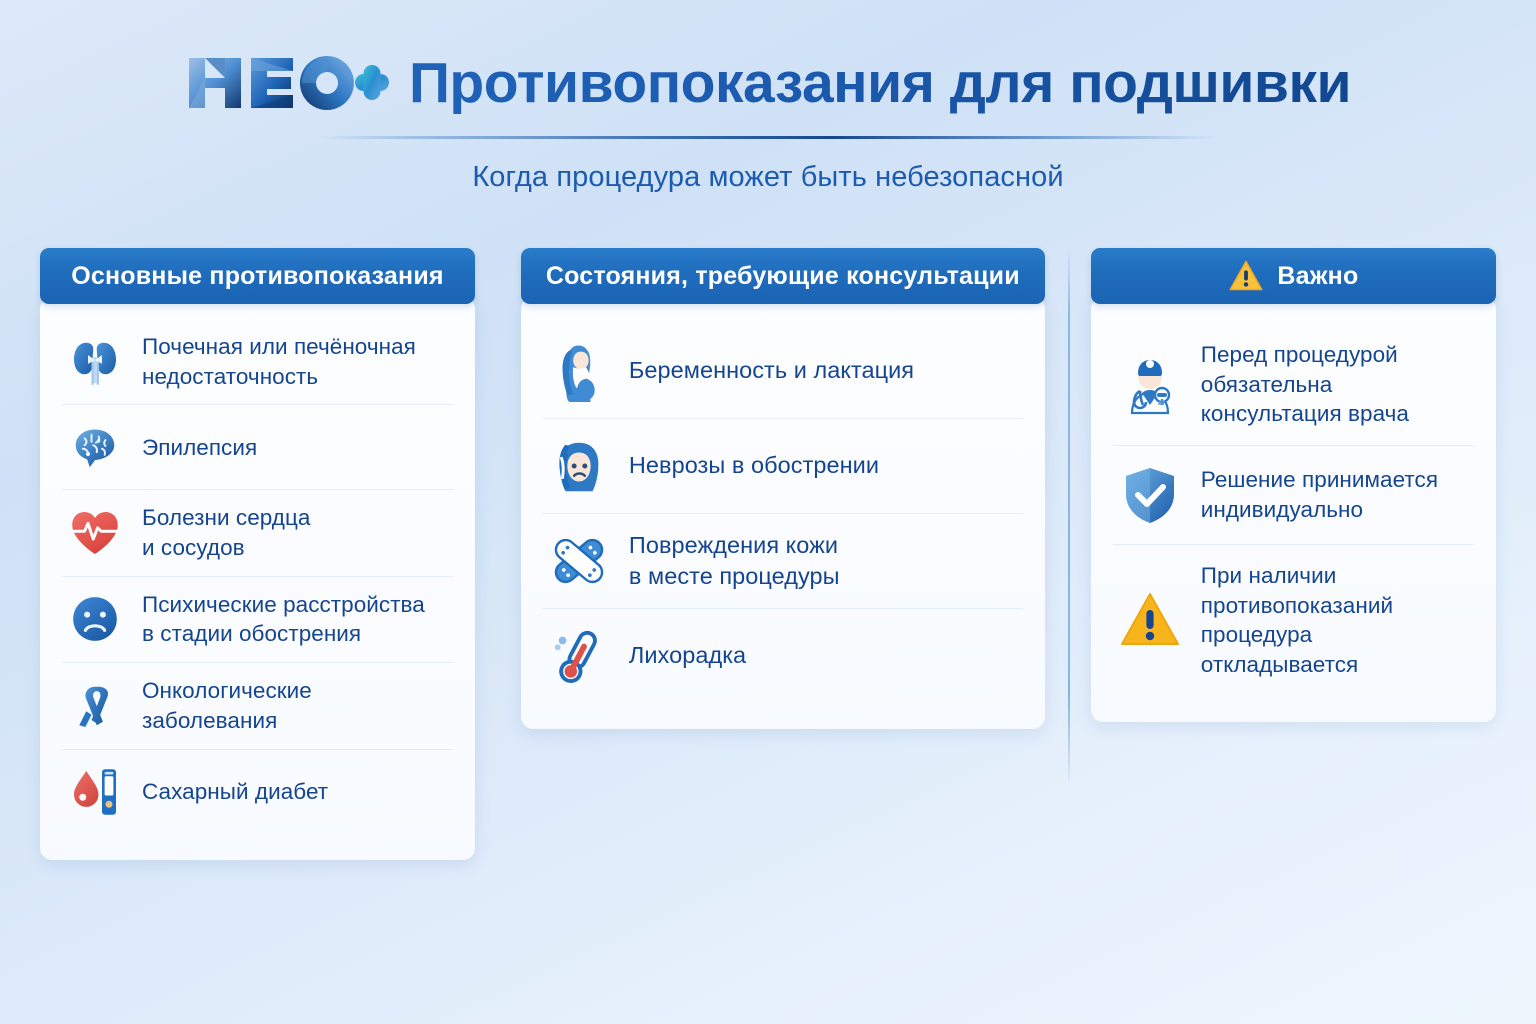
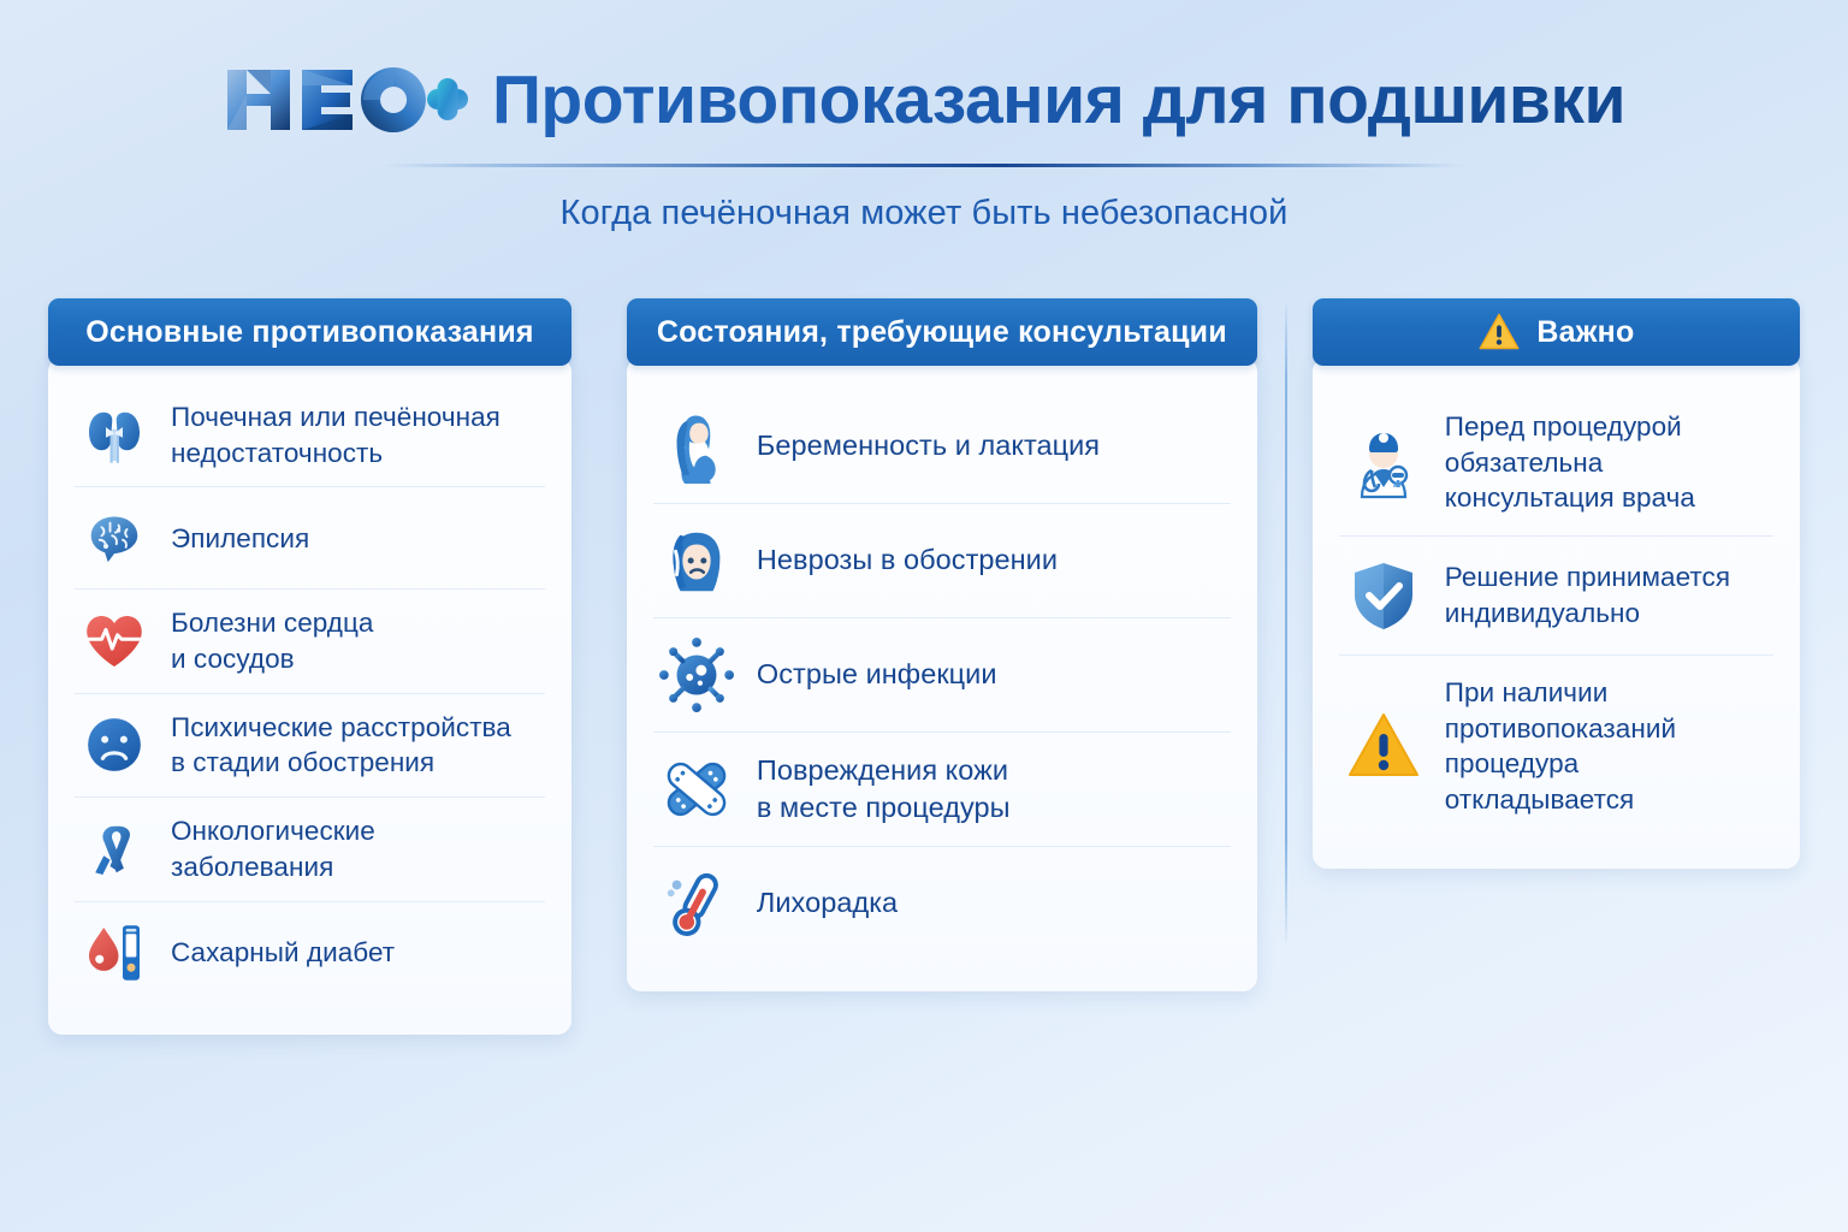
  Противопоказания для подшивки
- Когда процедура может быть небезопасной
+ Когда печёночная может быть небезопасной
  Основные противопоказания
  Почечная или печёночная недостаточность
  Эпилепсия
  Болезни сердца
  и сосудов
  Психические расстройства
  в стадии обострения
  Онкологические заболевания
  Сахарный диабет
  Состояния, требующие консультации
  Беременность и лактация
  Неврозы в обострении
+ Острые инфекции
  Повреждения кожи
  в месте процедуры
  Лихорадка
  Важно
  Перед процедурой обязательна консультация врача
  Решение принимается
  индивидуально
  При наличии противопоказаний процедура откладывается
